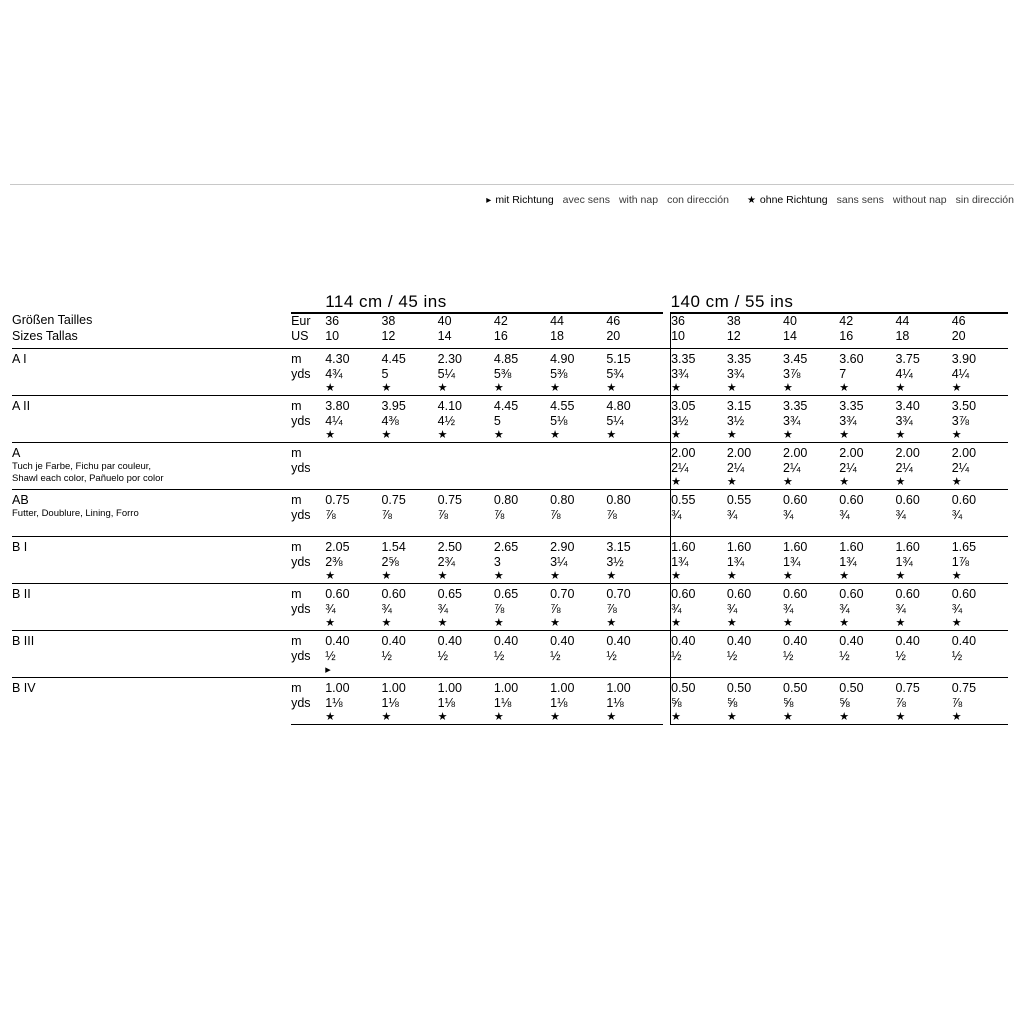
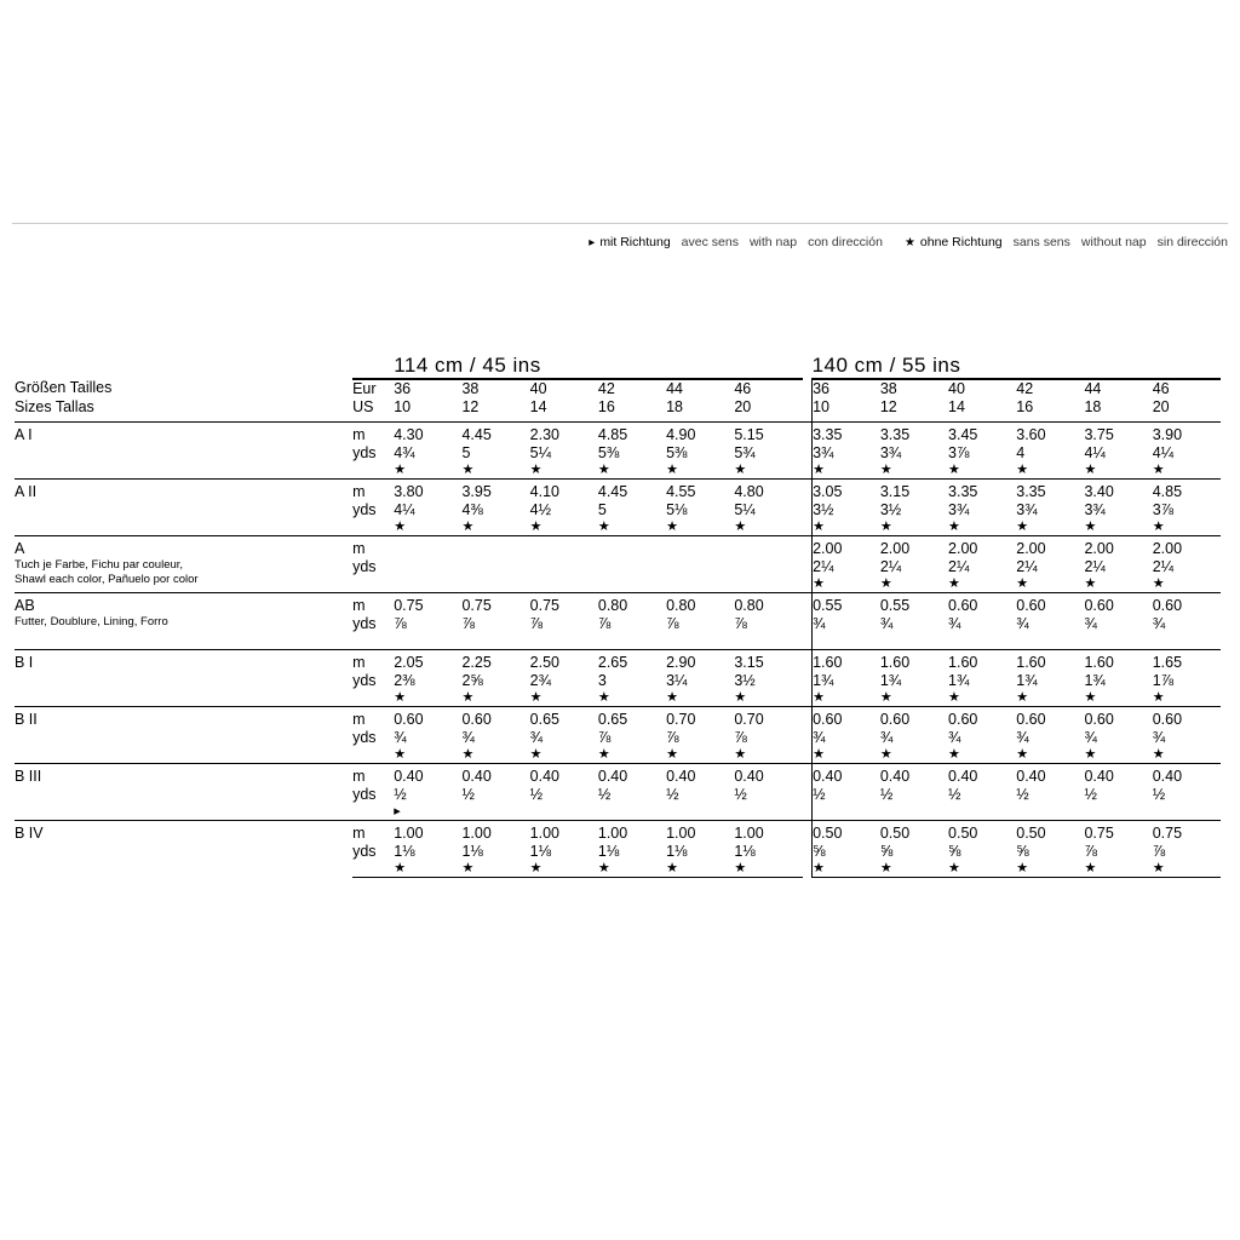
  ▸
  mit Richtung
  avec sens
  with nap
  con dirección
  ★
  ohne Richtung
  sans sens
  without nap
  sin dirección
  		114 cm / 45 ins		140 cm / 55 ins
  Größen Tailles	Eur	36	38	40	42	44	46		36	38	40	42	44	46
  Sizes Tallas	US	10	12	14	16	18	20		10	12	14	16	18	20
  A I	m	4.30	4.45	2.30	4.85	4.90	5.15		3.35	3.35	3.45	3.60	3.75	3.90
- yds	4¾	5	5¼	5⅜	5⅜	5¾		3¾	3¾	3⅞	7	4¼	4¼
+ yds	4¾	5	5¼	5⅜	5⅜	5¾		3¾	3¾	3⅞	4	4¼	4¼
  	★	★	★	★	★	★		★	★	★	★	★	★
- A II	m	3.80	3.95	4.10	4.45	4.55	4.80		3.05	3.15	3.35	3.35	3.40	3.50
+ A II	m	3.80	3.95	4.10	4.45	4.55	4.80		3.05	3.15	3.35	3.35	3.40	4.85
  yds	4¼	4⅜	4½	5	5⅛	5¼		3½	3½	3¾	3¾	3¾	3⅞
  	★	★	★	★	★	★		★	★	★	★	★	★
  ATuch je Farbe, Fichu par couleur,Shawl each color, Pañuelo por color	m								2.00	2.00	2.00	2.00	2.00	2.00
  yds								2¼	2¼	2¼	2¼	2¼	2¼
  								★	★	★	★	★	★
  ABFutter, Doublure, Lining, Forro	m	0.75	0.75	0.75	0.80	0.80	0.80		0.55	0.55	0.60	0.60	0.60	0.60
  yds	⅞	⅞	⅞	⅞	⅞	⅞		¾	¾	¾	¾	¾	¾
- B I	m	2.05	1.54	2.50	2.65	2.90	3.15		1.60	1.60	1.60	1.60	1.60	1.65
+ B I	m	2.05	2.25	2.50	2.65	2.90	3.15		1.60	1.60	1.60	1.60	1.60	1.65
  yds	2⅜	2⅝	2¾	3	3¼	3½		1¾	1¾	1¾	1¾	1¾	1⅞
  	★	★	★	★	★	★		★	★	★	★	★	★
  B II	m	0.60	0.60	0.65	0.65	0.70	0.70		0.60	0.60	0.60	0.60	0.60	0.60
  yds	¾	¾	¾	⅞	⅞	⅞		¾	¾	¾	¾	¾	¾
  	★	★	★	★	★	★		★	★	★	★	★	★
  B III	m	0.40	0.40	0.40	0.40	0.40	0.40		0.40	0.40	0.40	0.40	0.40	0.40
  yds	½	½	½	½	½	½		½	½	½	½	½	½
  	▸
  B IV	m	1.00	1.00	1.00	1.00	1.00	1.00		0.50	0.50	0.50	0.50	0.75	0.75
  yds	1⅛	1⅛	1⅛	1⅛	1⅛	1⅛		⅝	⅝	⅝	⅝	⅞	⅞
  	★	★	★	★	★	★		★	★	★	★	★	★
